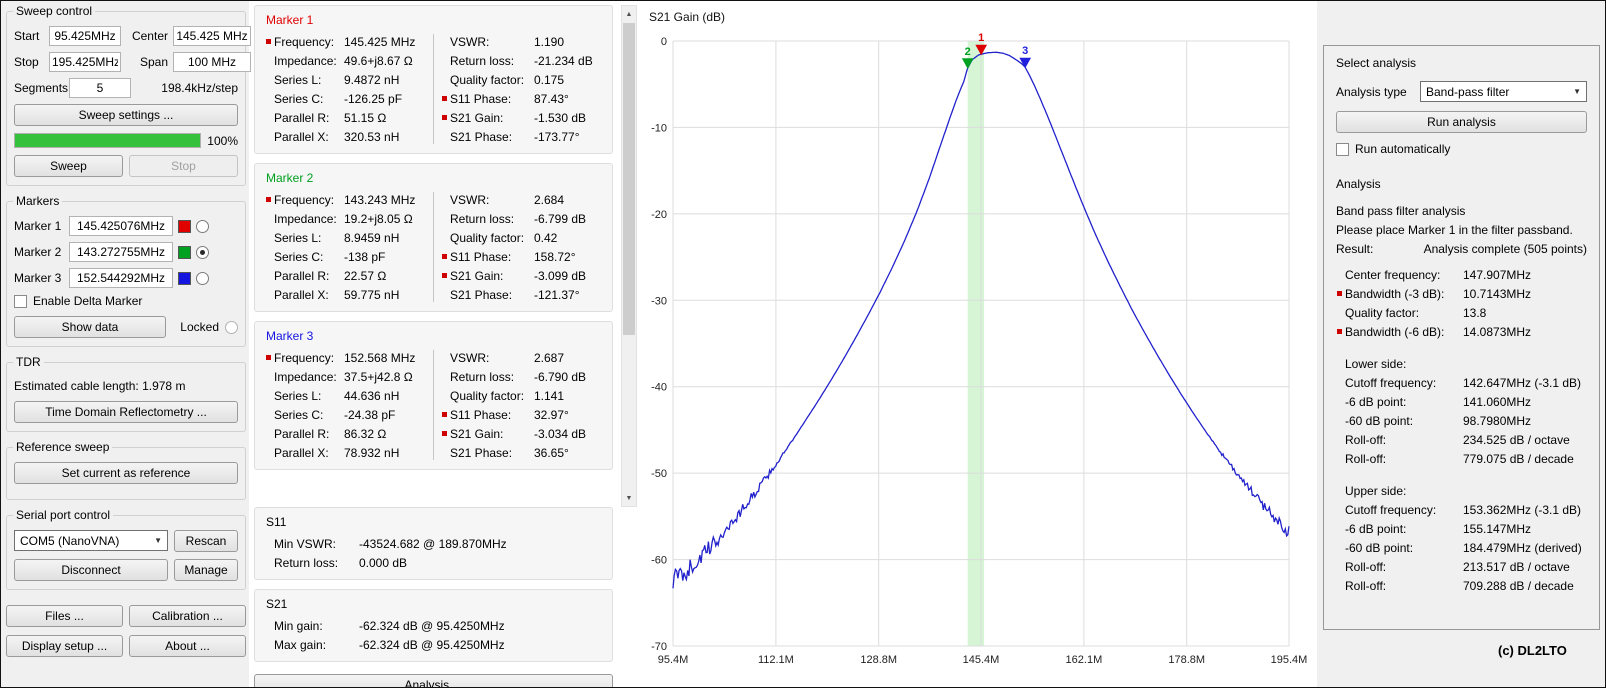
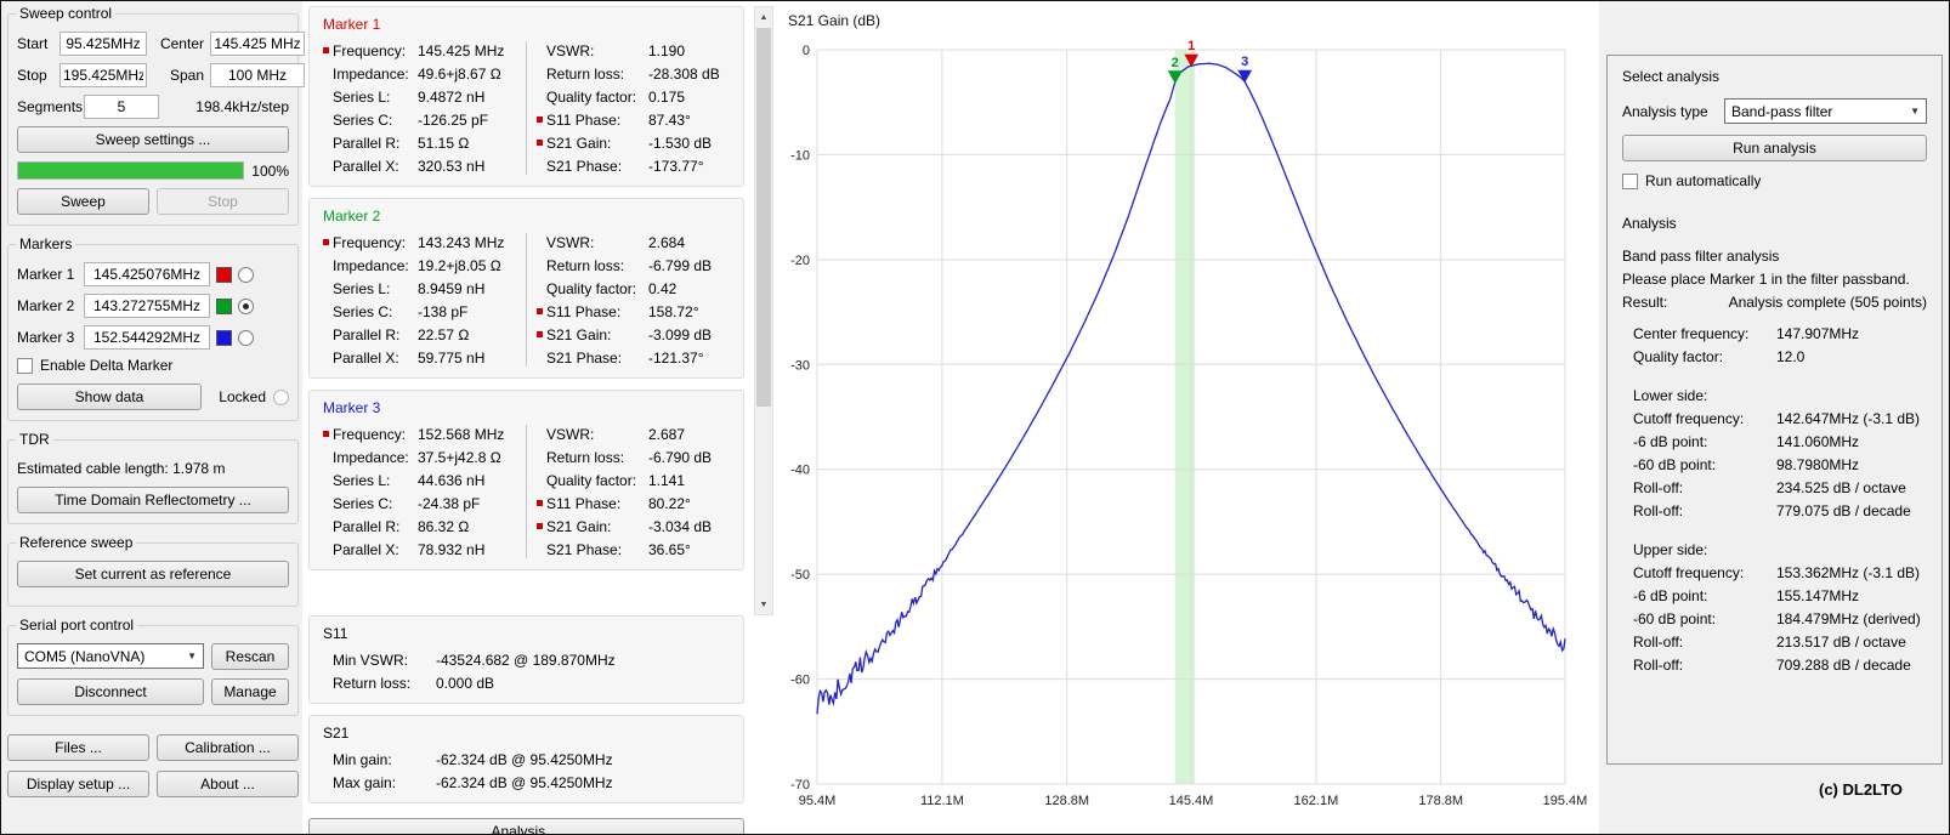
  Sweep control
  Start
  95.425MHz
  Center
  145.425 MHz
  Stop
  195.425MHz
  Span
  100 MHz
  Segments
  5
  198.4kHz/step
  Sweep settings ...
  100%
  Sweep
  Stop
  Markers
  Marker 1
  145.425076MHz
  Marker 2
  143.272755MHz
  Marker 3
  152.544292MHz
  Enable Delta Marker
  Show data
  Locked
  TDR
  Estimated cable length: 1.978 m
  Time Domain Reflectometry ...
  Reference sweep
  Set current as reference
  Serial port control
  COM5 (NanoVNA)
  ▼
  Rescan
  Disconnect
  Manage
  Files ...
  Calibration ...
  Display setup ...
  About ...
  Marker 1
  Frequency:
  145.425 MHz
  Impedance:
  49.6+j8.67 Ω
  Series L:
  9.4872 nH
  Series C:
  -126.25 pF
  Parallel R:
  51.15 Ω
  Parallel X:
  320.53 nH
  VSWR:
  1.190
  Return loss:
- -21.234 dB
+ -28.308 dB
  Quality factor:
  0.175
  S11 Phase:
  87.43°
  S21 Gain:
  -1.530 dB
  S21 Phase:
  -173.77°
  Marker 2
  Frequency:
  143.243 MHz
  Impedance:
  19.2+j8.05 Ω
  Series L:
  8.9459 nH
  Series C:
  -138 pF
  Parallel R:
  22.57 Ω
  Parallel X:
  59.775 nH
  VSWR:
  2.684
  Return loss:
  -6.799 dB
  Quality factor:
  0.42
  S11 Phase:
  158.72°
  S21 Gain:
  -3.099 dB
  S21 Phase:
  -121.37°
  Marker 3
  Frequency:
  152.568 MHz
  Impedance:
  37.5+j42.8 Ω
  Series L:
  44.636 nH
  Series C:
  -24.38 pF
  Parallel R:
  86.32 Ω
  Parallel X:
  78.932 nH
  VSWR:
  2.687
  Return loss:
  -6.790 dB
  Quality factor:
  1.141
  S11 Phase:
- 32.97°
+ 80.22°
  S21 Gain:
  -3.034 dB
  S21 Phase:
  36.65°
  S11
  Min VSWR:
  -43524.682 @ 189.870MHz
  Return loss:
  0.000 dB
  S21
  Min gain:
  -62.324 dB @ 95.4250MHz
  Max gain:
  -62.324 dB @ 95.4250MHz
  Analysis ...
  95.4M
  112.1M
  128.8M
  145.4M
  162.1M
  178.8M
  195.4M
  0
  -10
  -20
  -30
  -40
  -50
  -60
  -70
  1
  2
  3
  S21 Gain (dB)
  Select analysis
  Analysis type
  Band-pass filter
  ▼
  Run analysis
  Run automatically
  Analysis
  Band pass filter analysis
  Please place Marker 1 in the filter passband.
  Result:
  Analysis complete (505 points)
  Center frequency:
  147.907MHz
- Bandwidth (-3 dB):
- 10.7143MHz
  Quality factor:
- 13.8
+ 12.0
- Bandwidth (-6 dB):
- 14.0873MHz
  Lower side:
  Cutoff frequency:
  142.647MHz (-3.1 dB)
  -6 dB point:
  141.060MHz
  -60 dB point:
  98.7980MHz
  Roll-off:
  234.525 dB / octave
  Roll-off:
  779.075 dB / decade
  Upper side:
  Cutoff frequency:
  153.362MHz (-3.1 dB)
  -6 dB point:
  155.147MHz
  -60 dB point:
  184.479MHz (derived)
  Roll-off:
  213.517 dB / octave
  Roll-off:
  709.288 dB / decade
  (c) DL2LTO
